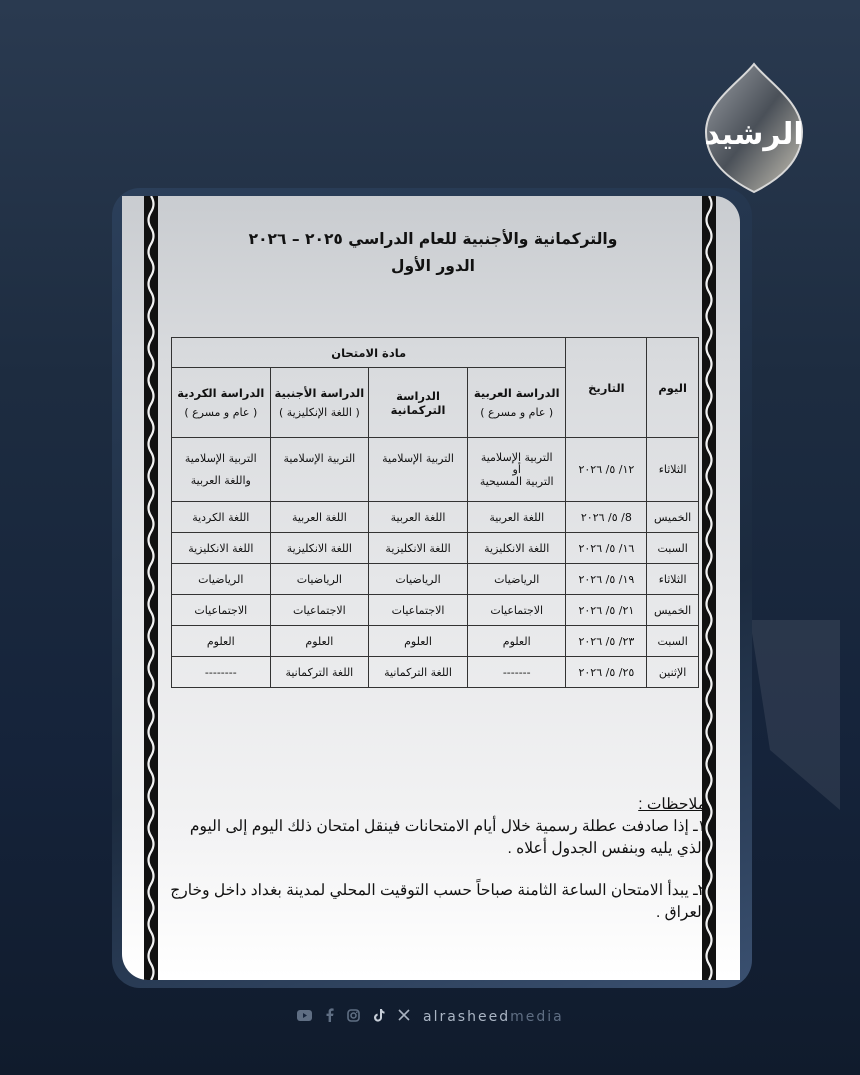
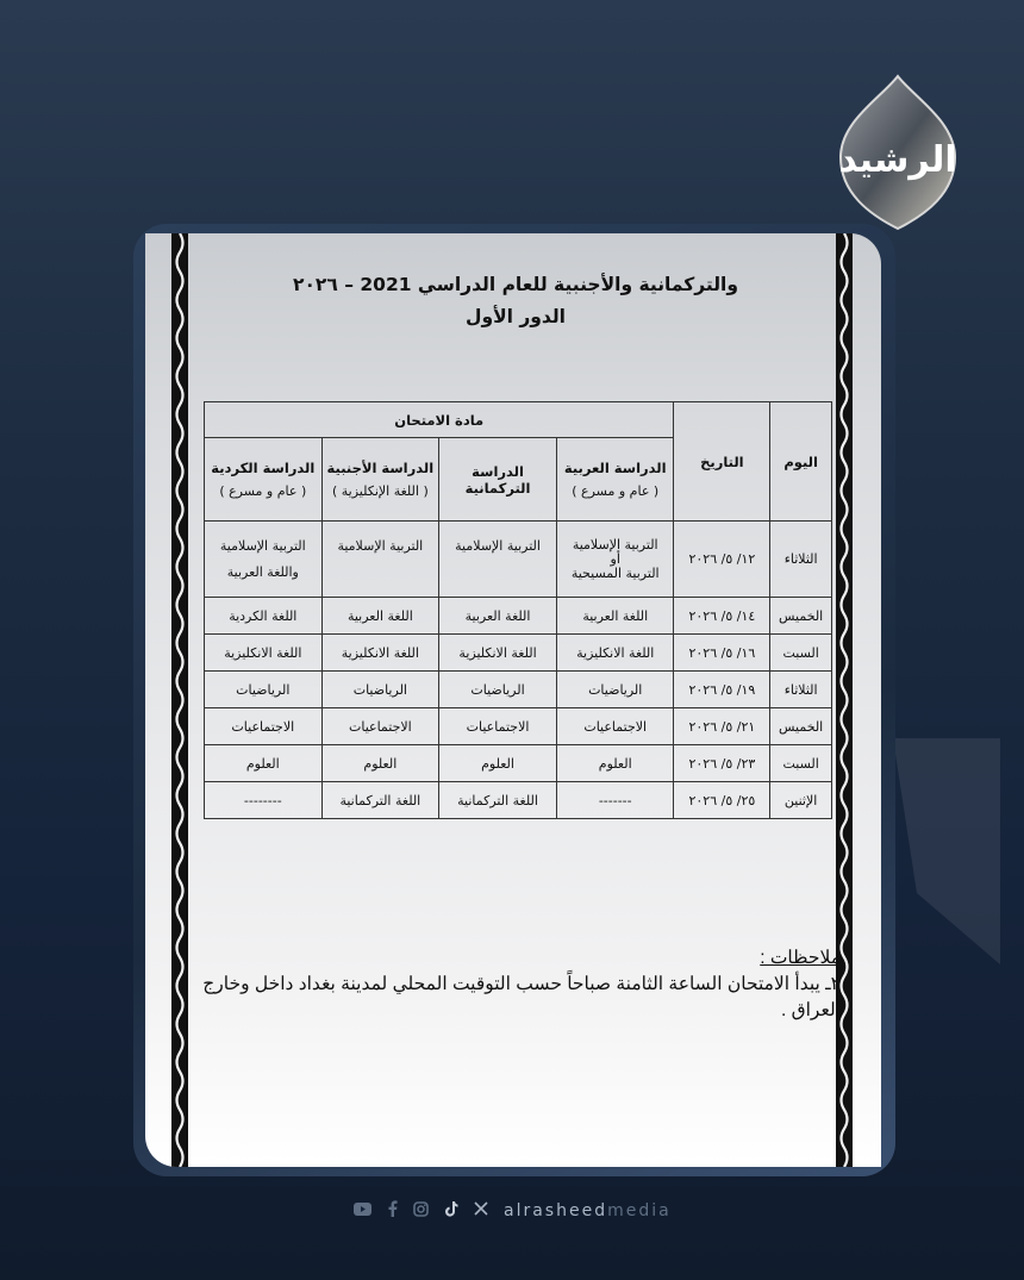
  الرشيد
- والتركمانية والأجنبية للعام الدراسي ٢٠٢٥ – ٢٠٢٦
+ والتركمانية والأجنبية للعام الدراسي 2021 – ٢٠٢٦
  الدور الأول
  اليوم	التاريخ	مادة الامتحان
  الدراسة العربية( عام و مسرع )	الدراسة التركمانية	الدراسة الأجنبية( اللغة الإنكليزية )	الدراسة الكردية( عام و مسرع )
  الثلاثاء	١٢/ ٥/ ٢٠٢٦	التربية الإسلامية أو التربية المسيحية	التربية الإسلامية	التربية الإسلامية	التربية الإسلامية واللغة العربية
- الخميس	8/ ٥/ ٢٠٢٦	اللغة العربية	اللغة العربية	اللغة العربية	اللغة الكردية
+ الخميس	١٤/ ٥/ ٢٠٢٦	اللغة العربية	اللغة العربية	اللغة العربية	اللغة الكردية
  السبت	١٦/ ٥/ ٢٠٢٦	اللغة الانكليزية	اللغة الانكليزية	اللغة الانكليزية	اللغة الانكليزية
  الثلاثاء	١٩/ ٥/ ٢٠٢٦	الرياضيات	الرياضيات	الرياضيات	الرياضيات
  الخميس	٢١/ ٥/ ٢٠٢٦	الاجتماعيات	الاجتماعيات	الاجتماعيات	الاجتماعيات
  السبت	٢٣/ ٥/ ٢٠٢٦	العلوم	العلوم	العلوم	العلوم
  الإثنين	٢٥/ ٥/ ٢٠٢٦	-------	اللغة التركمانية	اللغة التركمانية	--------
  ملاحظات :
- ١ـ إذا صادفت عطلة رسمية خلال أيام الامتحانات فينقل امتحان ذلك اليوم إلى اليوم الذي يليه وبنفس الجدول أعلاه .
  ٢ـ يبدأ الامتحان الساعة الثامنة صباحاً حسب التوقيت المحلي لمدينة بغداد داخل وخارج العراق .
  alrasheedmedia
